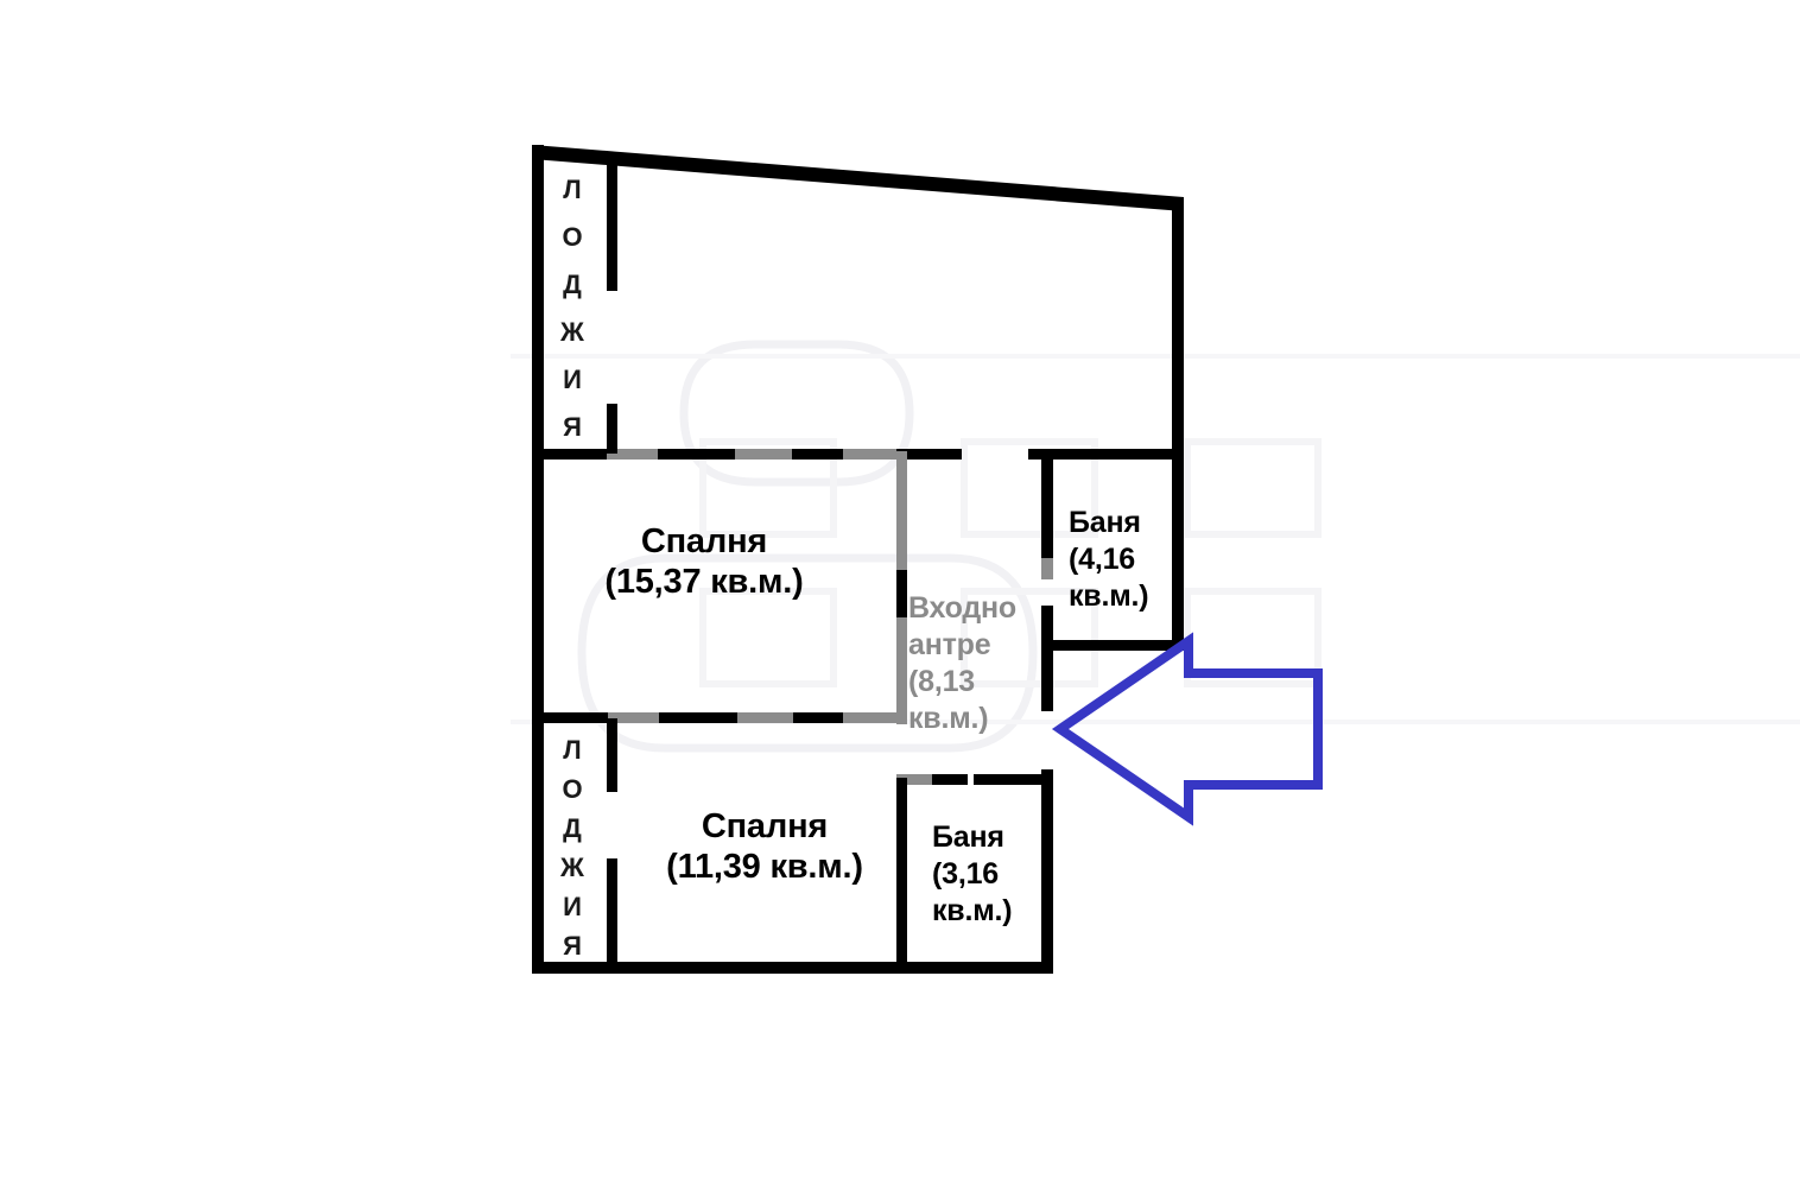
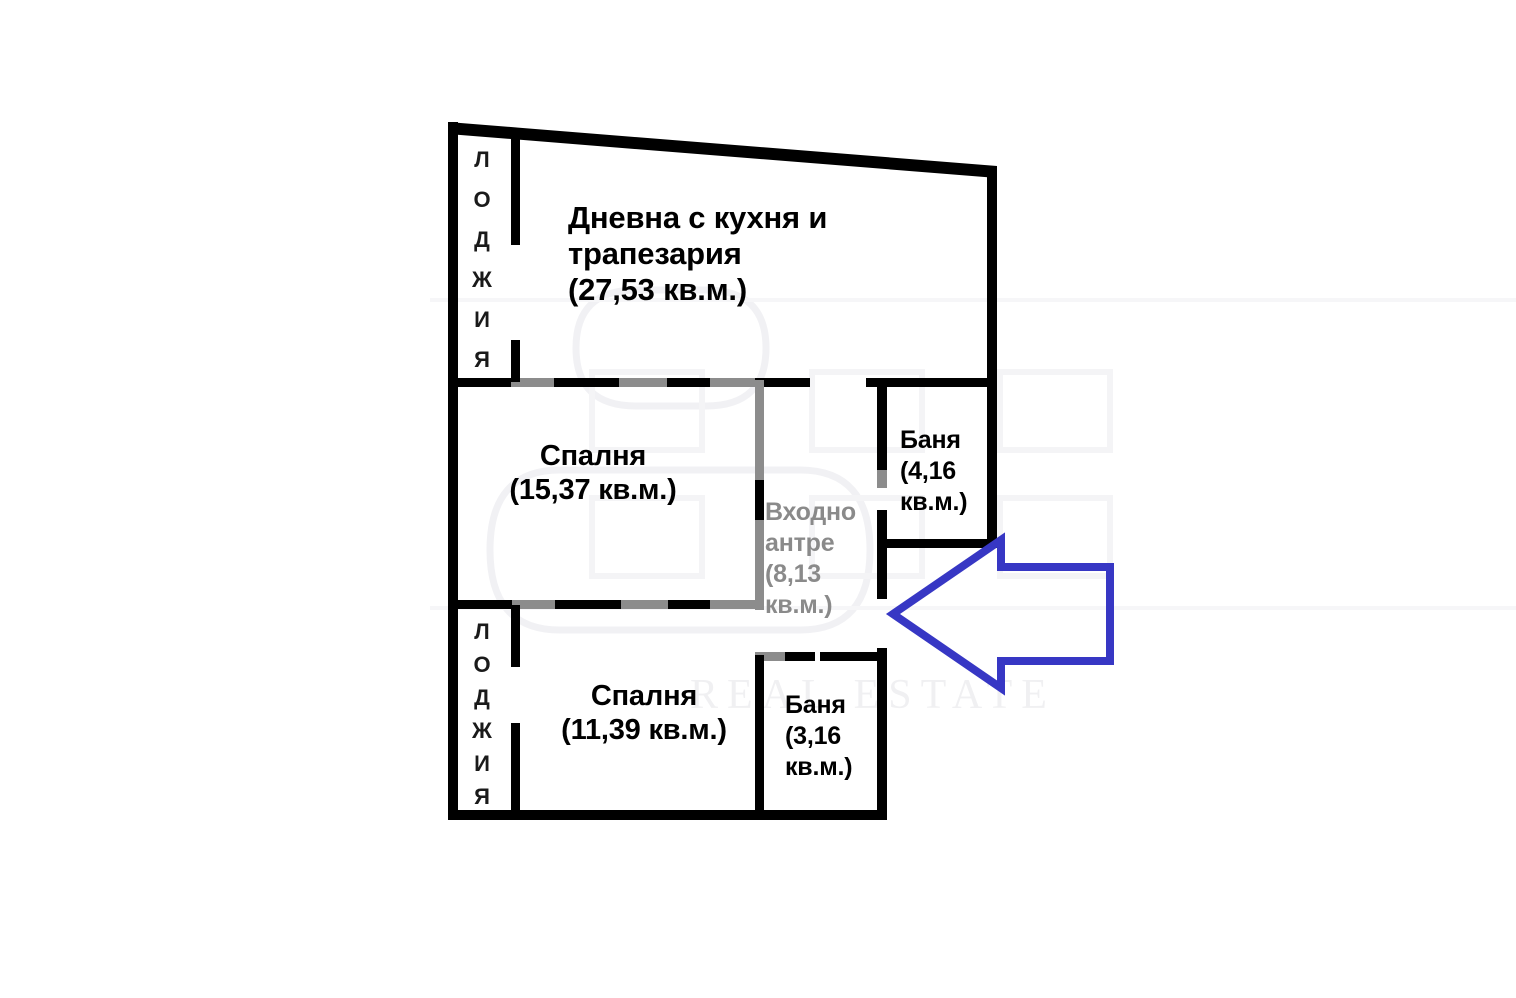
+ REAL ESTATE
+ Дневна с кухня и
+ трапезария
+ (27,53 кв.м.)
  Спалня
  (15,37 кв.м.)
  Спалня
  (11,39 кв.м.)
  Входно
  антре
  (8,13
  кв.м.)
  Баня
  (4,16
  кв.м.)
  Баня
  (3,16
  кв.м.)
  Л
  О
  Д
  Ж
  И
  Я
  Л
  О
  Д
  Ж
  И
  Я
